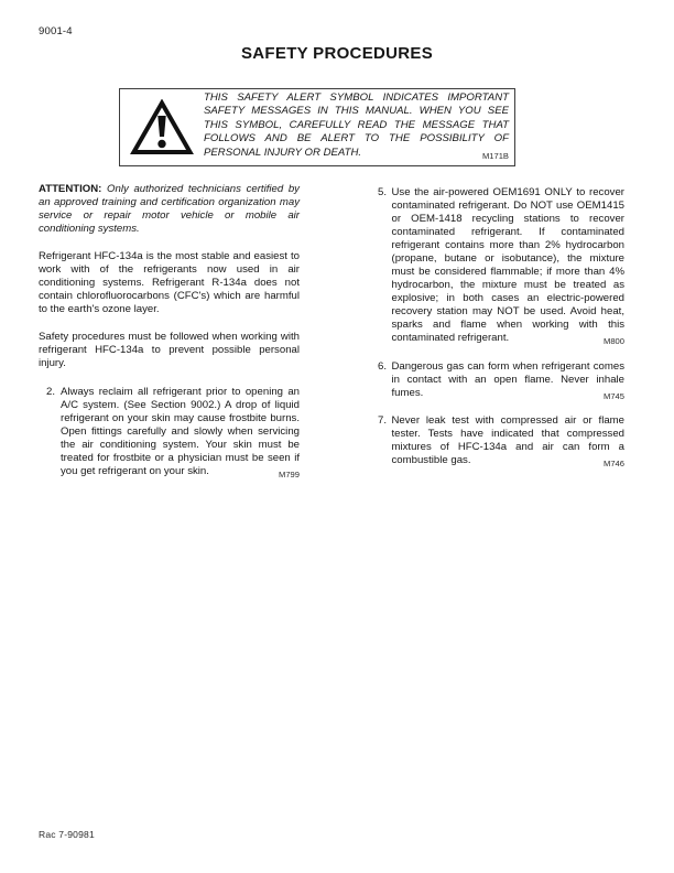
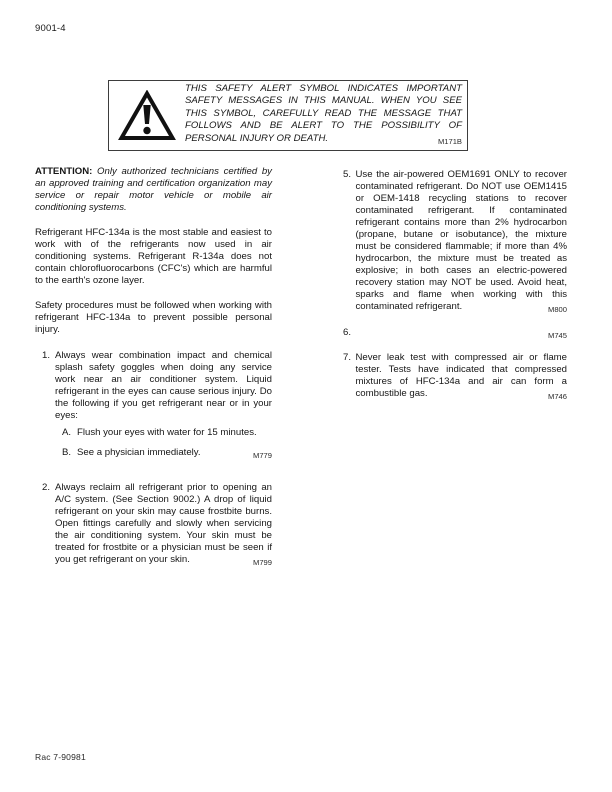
  9001-4
- SAFETY PROCEDURES
  THIS SAFETY ALERT SYMBOL INDICATES IMPORTANT SAFETY MESSAGES IN THIS MANUAL. WHEN YOU SEE THIS SYMBOL, CAREFULLY READ THE MESSAGE THAT FOLLOWS AND BE ALERT TO THE POSSIBILITY OF PERSONAL INJURY OR DEATH.
  M171B
  ATTENTION: Only authorized technicians certified by an approved training and certification organization may service or repair motor vehicle or mobile air conditioning systems.
  Refrigerant HFC-134a is the most stable and easiest to work with of the refrigerants now used in air conditioning systems. Refrigerant R-134a does not contain chlorofluorocarbons (CFC's) which are harmful to the earth's ozone layer.
  Safety procedures must be followed when working with refrigerant HFC-134a to prevent possible personal injury.
+ 1.
+ Always wear combination impact and chemical splash safety goggles when doing any service work near an air conditioner system. Liquid refrigerant in the eyes can cause serious injury. Do the following if you get refrigerant near or in your eyes:
+ A.
+ Flush your eyes with water for 15 minutes.
+ B.
+ See a physician immediately.
+ M779
  2.
  Always reclaim all refrigerant prior to opening an A/C system. (See Section 9002.) A drop of liquid refrigerant on your skin may cause frostbite burns. Open fittings carefully and slowly when servicing the air conditioning system. Your skin must be treated for frostbite or a physician must be seen if you get refrigerant on your skin.
  M799
  5.
  Use the air-powered OEM1691 ONLY to recover contaminated refrigerant. Do NOT use OEM1415 or OEM-1418 recycling stations to recover contaminated refrigerant. If contaminated refrigerant contains more than 2% hydrocarbon (propane, butane or isobutance), the mixture must be considered flammable; if more than 4% hydrocarbon, the mixture must be treated as explosive; in both cases an electric-powered recovery station may NOT be used. Avoid heat, sparks and flame when working with this contaminated refrigerant.
  M800
  6.
- Dangerous gas can form when refrigerant comes in contact with an open flame. Never inhale fumes.
  M745
  7.
  Never leak test with compressed air or flame tester. Tests have indicated that compressed mixtures of HFC-134a and air can form a combustible gas.
  M746
  Rac 7-90981
